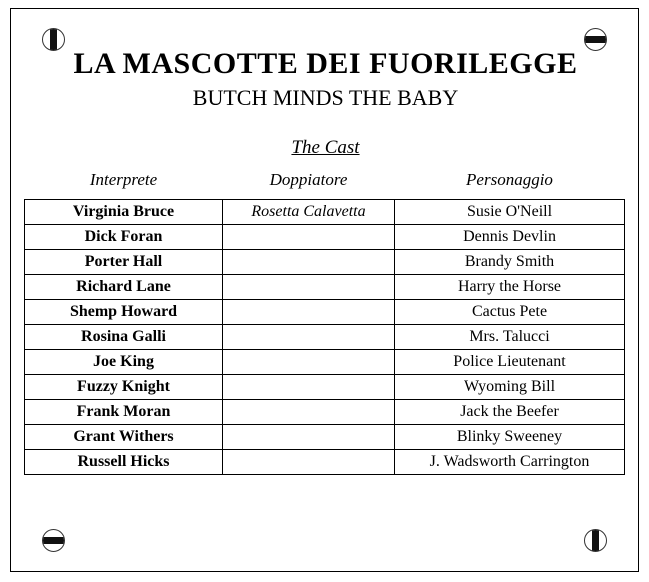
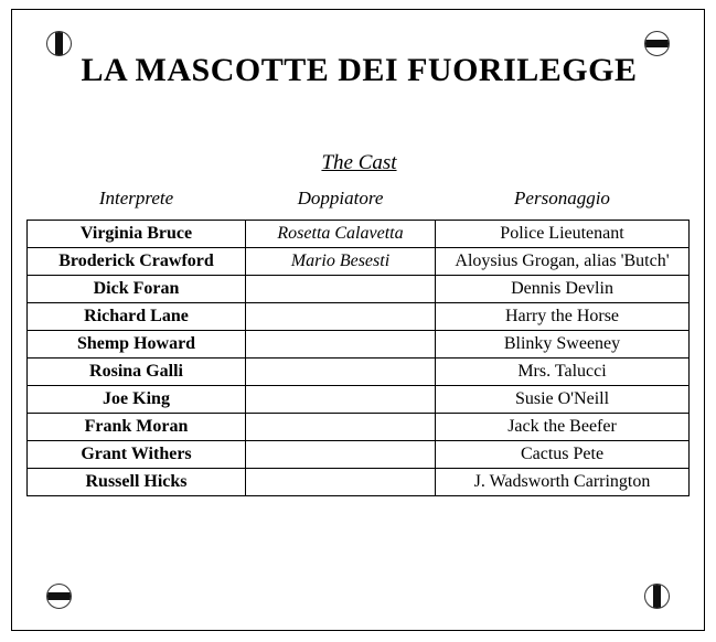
  LA MASCOTTE DEI FUORILEGGE
- BUTCH MINDS THE BABY
  The Cast
  Interprete	Doppiatore	Personaggio
- Virginia Bruce	Rosetta Calavetta	Susie O'Neill
+ Virginia Bruce	Rosetta Calavetta	Police Lieutenant
+ Broderick Crawford	Mario Besesti	Aloysius Grogan, alias 'Butch'
  Dick Foran		Dennis Devlin
- Porter Hall		Brandy Smith
  Richard Lane		Harry the Horse
- Shemp Howard		Cactus Pete
+ Shemp Howard		Blinky Sweeney
  Rosina Galli		Mrs. Talucci
- Joe King		Police Lieutenant
+ Joe King		Susie O'Neill
- Fuzzy Knight		Wyoming Bill
  Frank Moran		Jack the Beefer
- Grant Withers		Blinky Sweeney
+ Grant Withers		Cactus Pete
  Russell Hicks		J. Wadsworth Carrington
